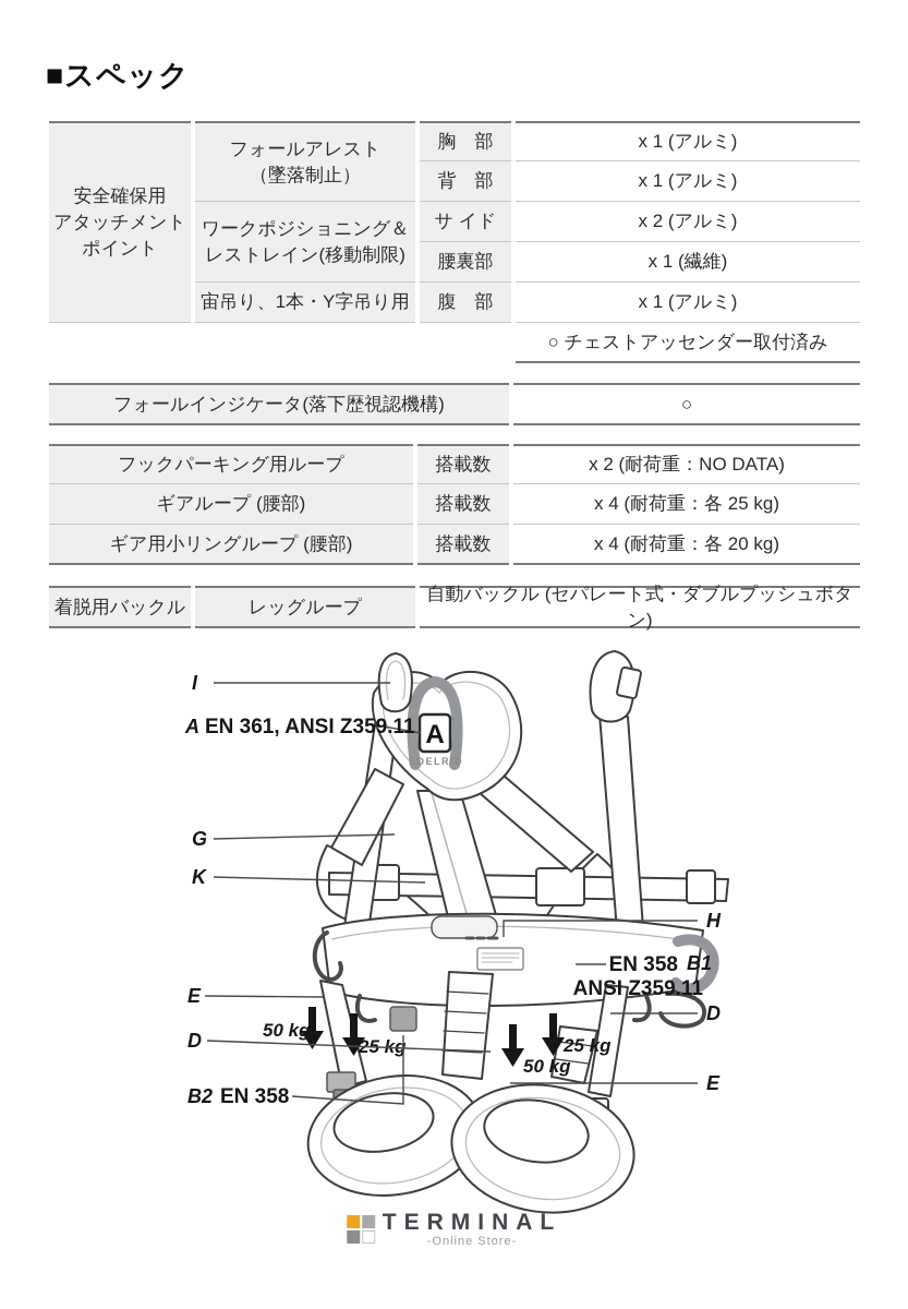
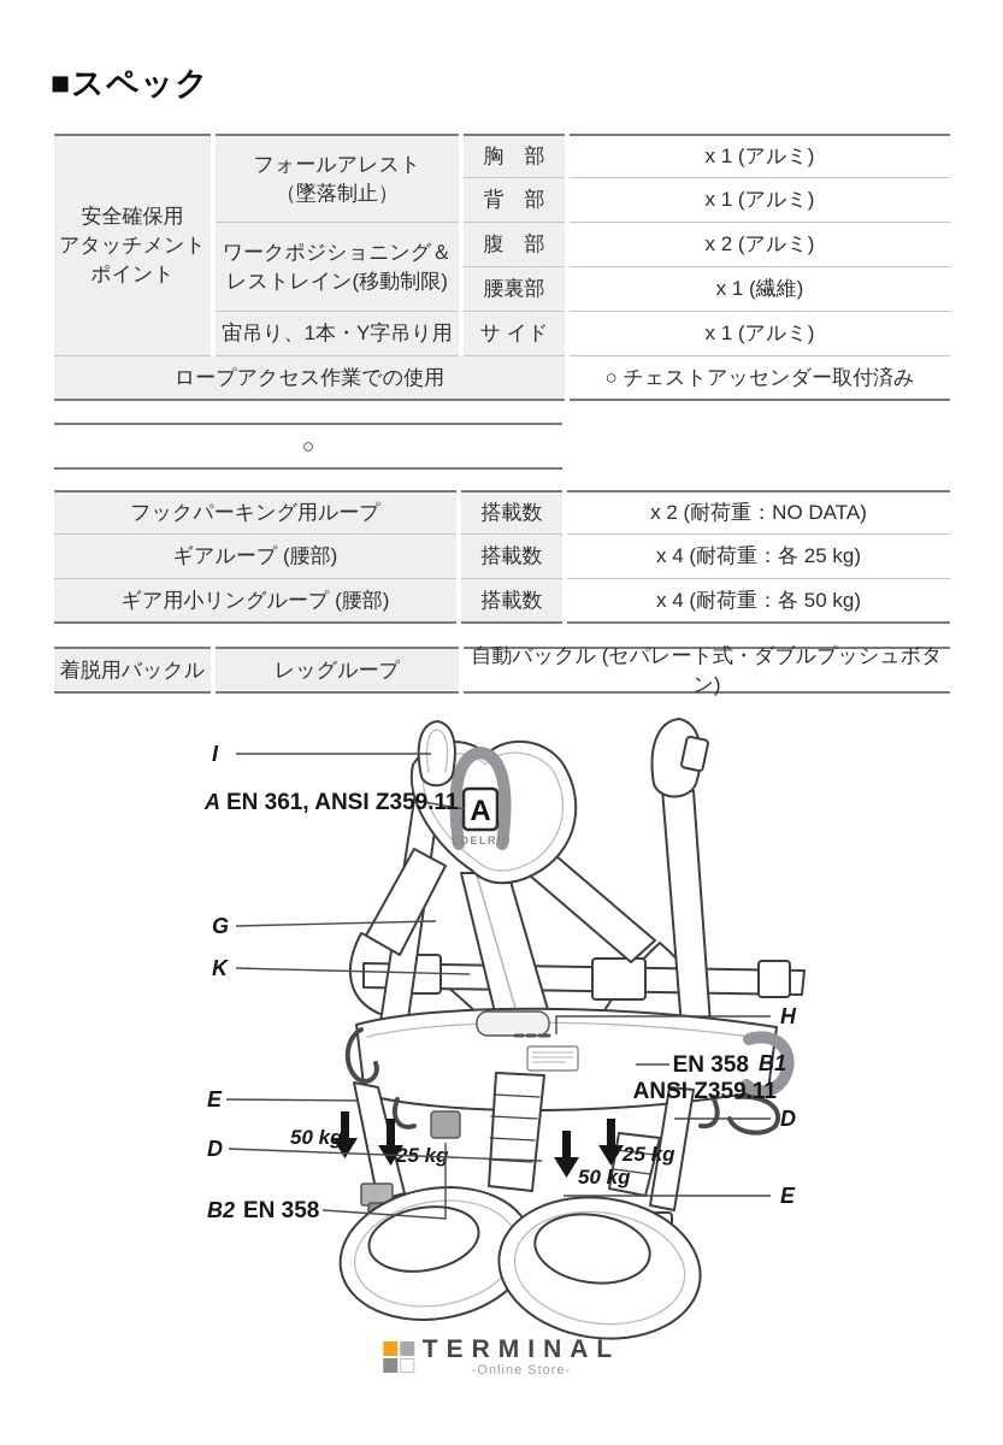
  ■スペック
  安全確保用
  アタッチメント
  ポイント
  フォールアレスト
  （墜落制止）
  ワークポジショニング＆
  レストレイン(移動制限)
  宙吊り、1本・Y字吊り用
  胸 部
  背 部
- サ イド
+ 腹 部
  腰裏部
- 腹 部
+ サ イド
  x 1 (アルミ)
  x 1 (アルミ)
  x 2 (アルミ)
  x 1 (繊維)
  x 1 (アルミ)
+ ロープアクセス作業での使用
  ○ チェストアッセンダー取付済み
- フォールインジケータ(落下歴視認機構)
  ○
  フックパーキング用ループ
  搭載数
  x 2 (耐荷重：NO DATA)
  ギアループ (腰部)
  搭載数
  x 4 (耐荷重：各 25 kg)
  ギア用小リングループ (腰部)
  搭載数
- x 4 (耐荷重：各 20 kg)
+ x 4 (耐荷重：各 50 kg)
  着脱用バックル
  レッグループ
  自動バックル (セパレート式・ダブルプッシュボタン)
  A
  EDELRID
  50 kg
  25 kg
  50 kg
  I
  A
  EN 361, ANSI Z359.11
  G
  K
  H
  EN 358
  B1
  ANSI Z359.11
  D
  E
  E
  D
  B2
  EN 358
  TERMINAL
  -Online Store-
